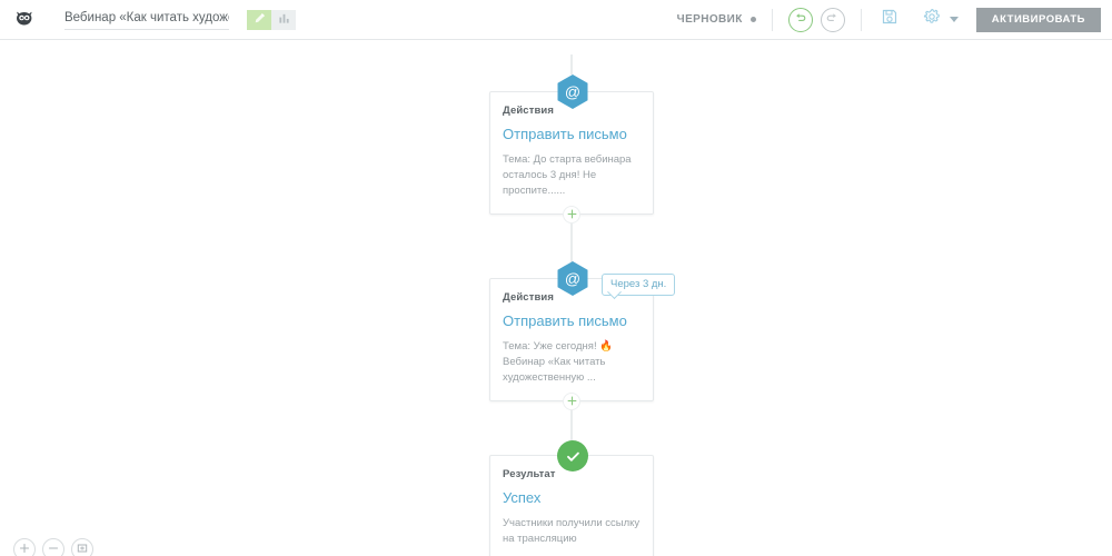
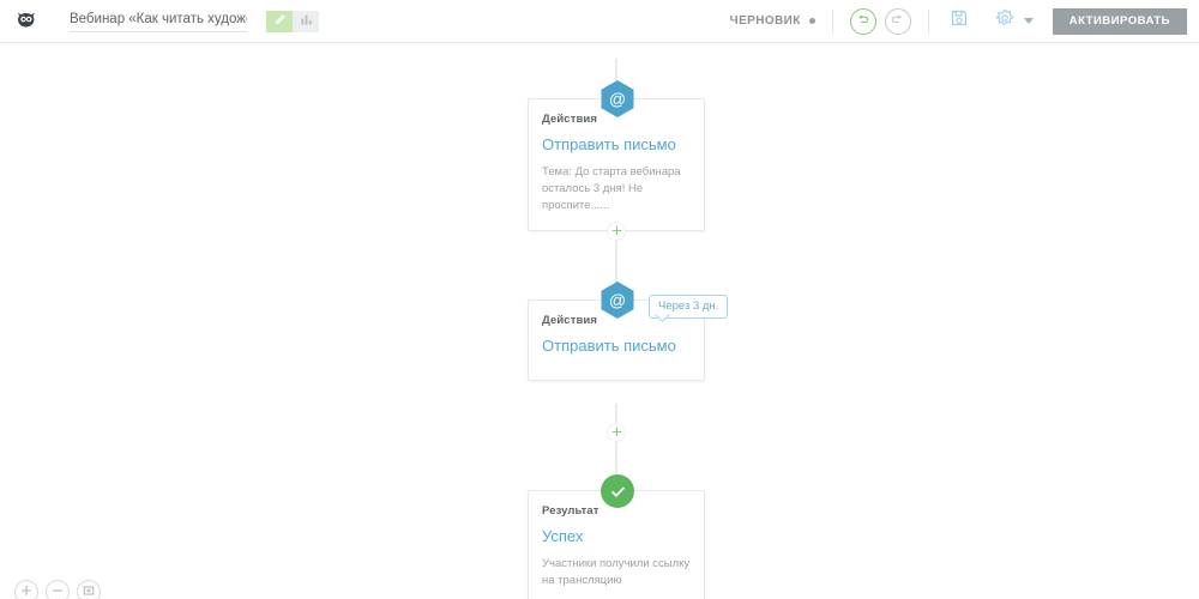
  Вебинар «Как читать худож
  ЧЕРНОВИК
  АКТИВИРОВАТЬ
  @
  Действия
  Отправить письмо
  Тема: До старта вебинара осталось 3 дня! Не проспите......
  @
  Действия
  Отправить письмо
- Тема: Уже сегодня! 🔥 Вебинар «Как читать художественную ...
  Через 3 дн.
  Результат
  Успех
  Участники получили ссылку на трансляцию
